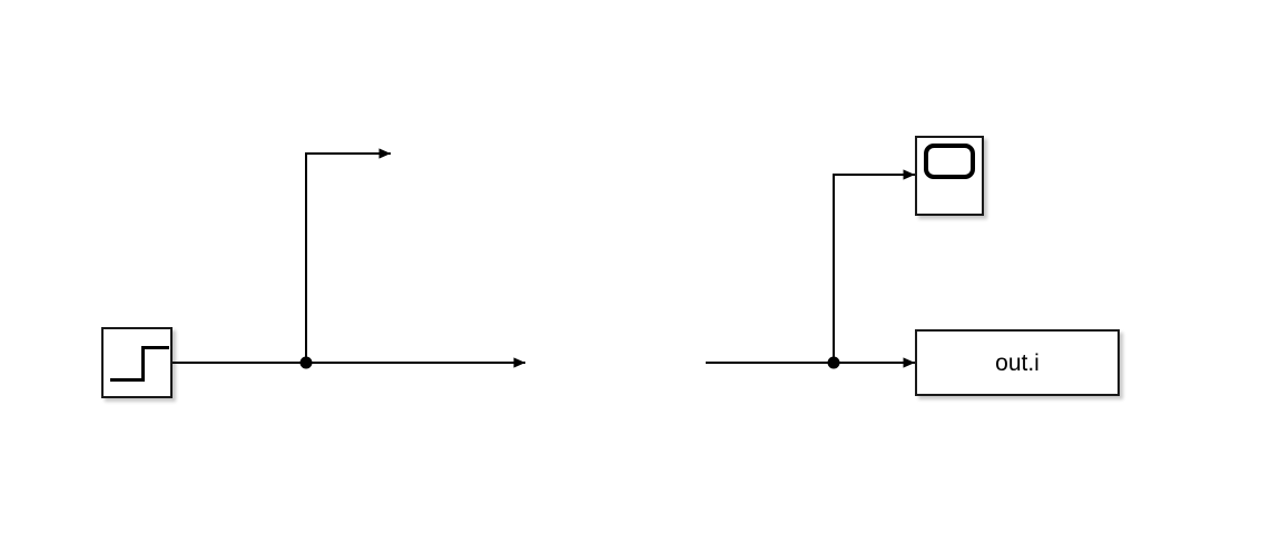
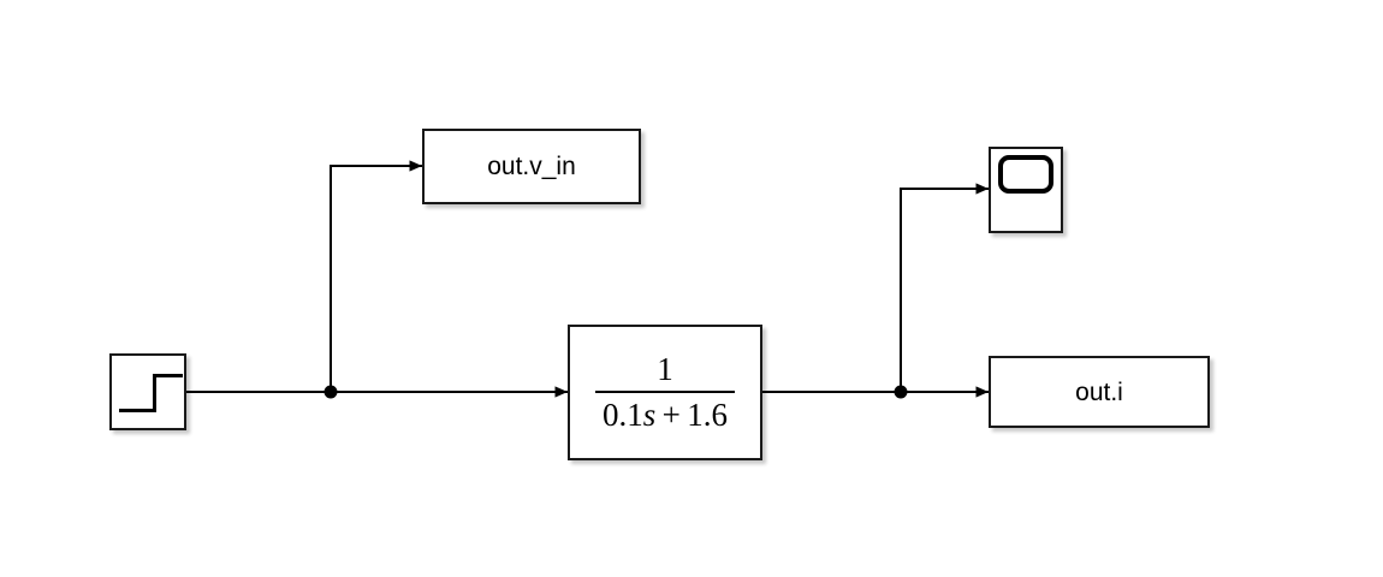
+ out.v_in
+ 1
+ 0.1s + 1.6
  out.i
